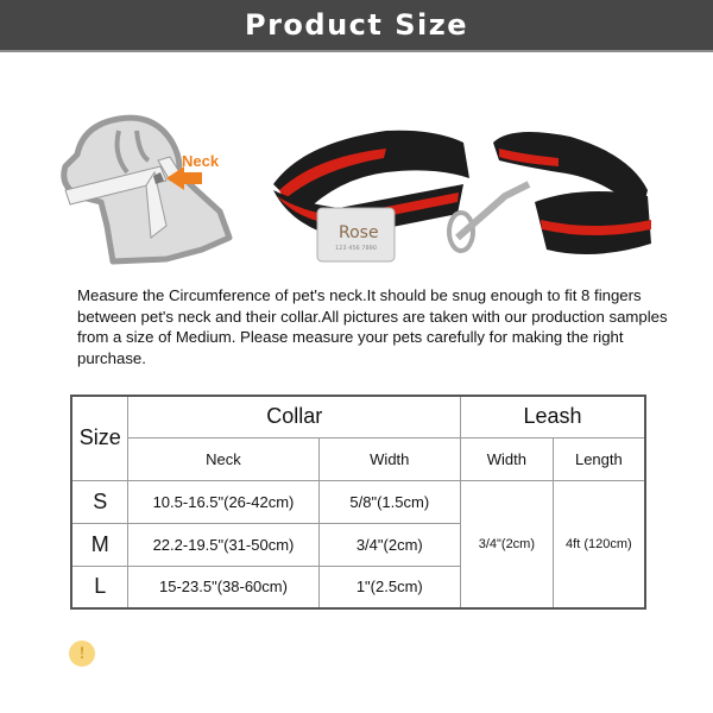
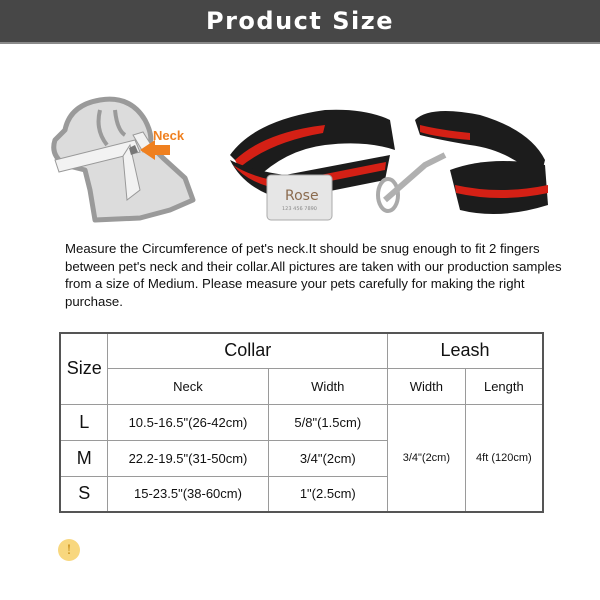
  Product Size
  Neck
  Rose
- Measure the Circumference of pet's neck.It should be snug enough to fit 8 fingers between pet's neck and their collar.All pictures are taken with our production samples from a size of Medium. Please measure your pets carefully for making the right purchase.
+ Measure the Circumference of pet's neck.It should be snug enough to fit 2 fingers between pet's neck and their collar.All pictures are taken with our production samples from a size of Medium. Please measure your pets carefully for making the right purchase.
  Size	Collar	Leash
  Neck	Width	Width	Length
- S	10.5-16.5"(26-42cm)	5/8"(1.5cm)	3/4"(2cm)	4ft (120cm)
+ L	10.5-16.5"(26-42cm)	5/8"(1.5cm)	3/4"(2cm)	4ft (120cm)
  M	22.2-19.5"(31-50cm)	3/4"(2cm)
- L	15-23.5"(38-60cm)	1"(2.5cm)
+ S	15-23.5"(38-60cm)	1"(2.5cm)
  !
